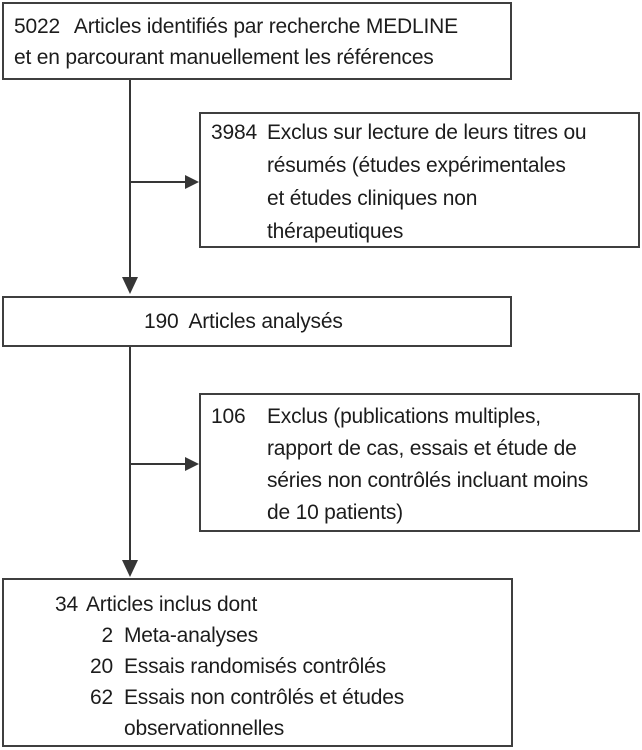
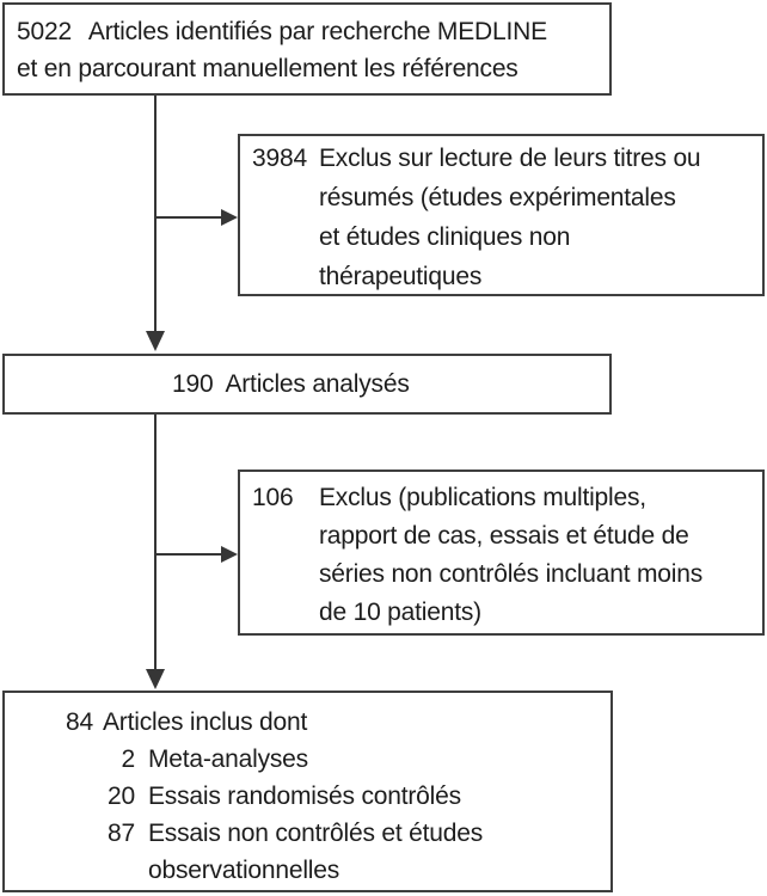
  5022 Articles identifiés par recherche MEDLINE
  et en parcourant manuellement les références
  3984
  Exclus sur lecture de leurs titres ou
  résumés (études expérimentales
  et études cliniques non
  thérapeutiques
  190
  Articles analysés
  106
  Exclus (publications multiples,
  rapport de cas, essais et étude de
  séries non contrôlés incluant moins
  de 10 patients)
- 34
+ 84
  Articles inclus dont
  2
  Meta-analyses
  20
  Essais randomisés contrôlés
- 62
+ 87
  Essais non contrôlés et études
  observationnelles
